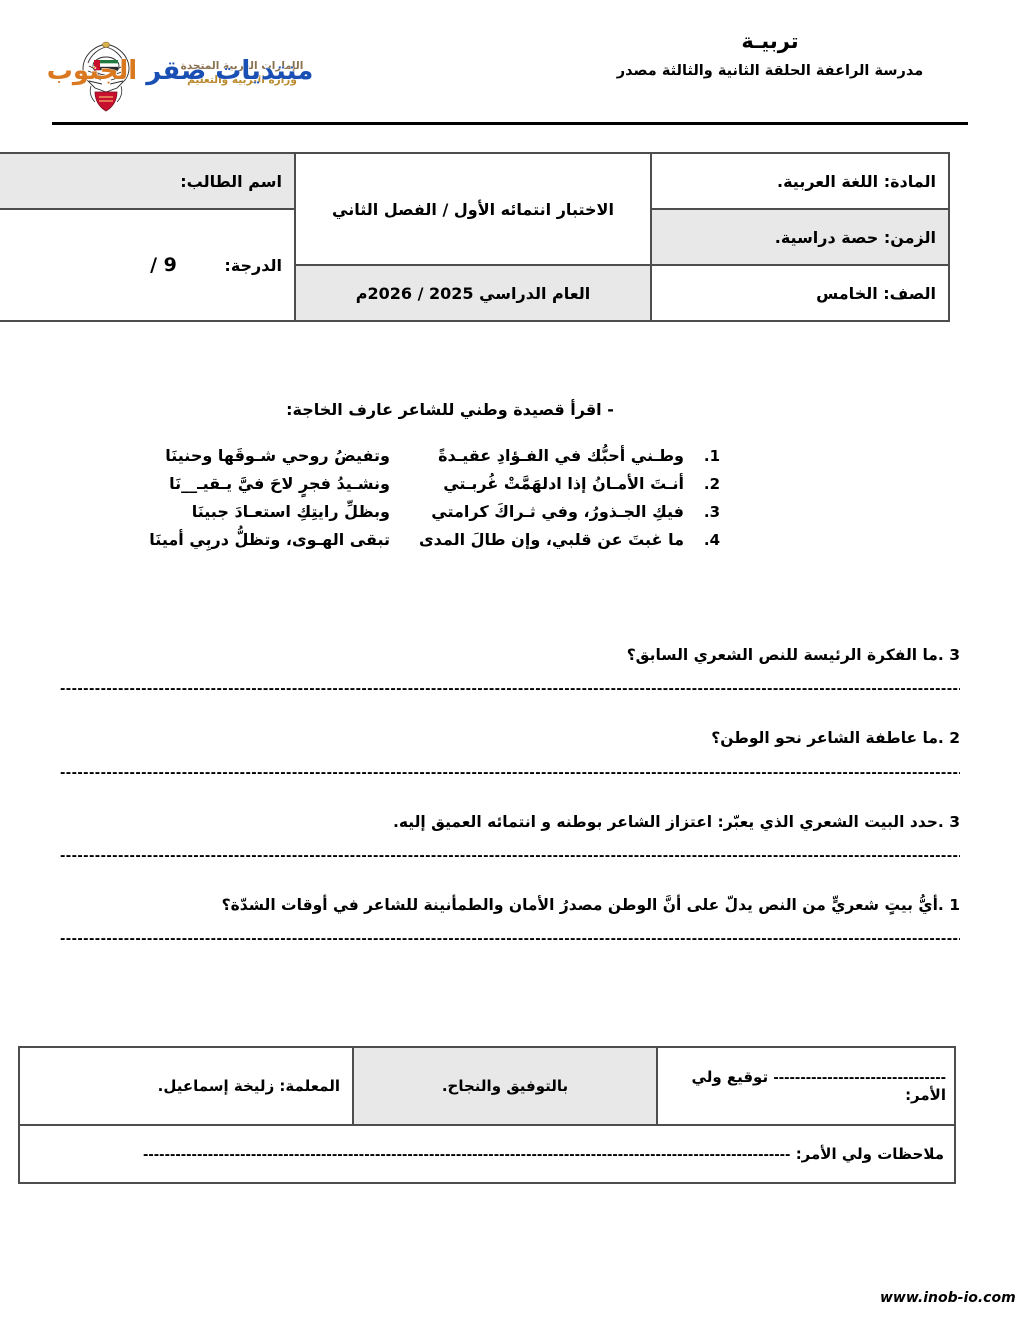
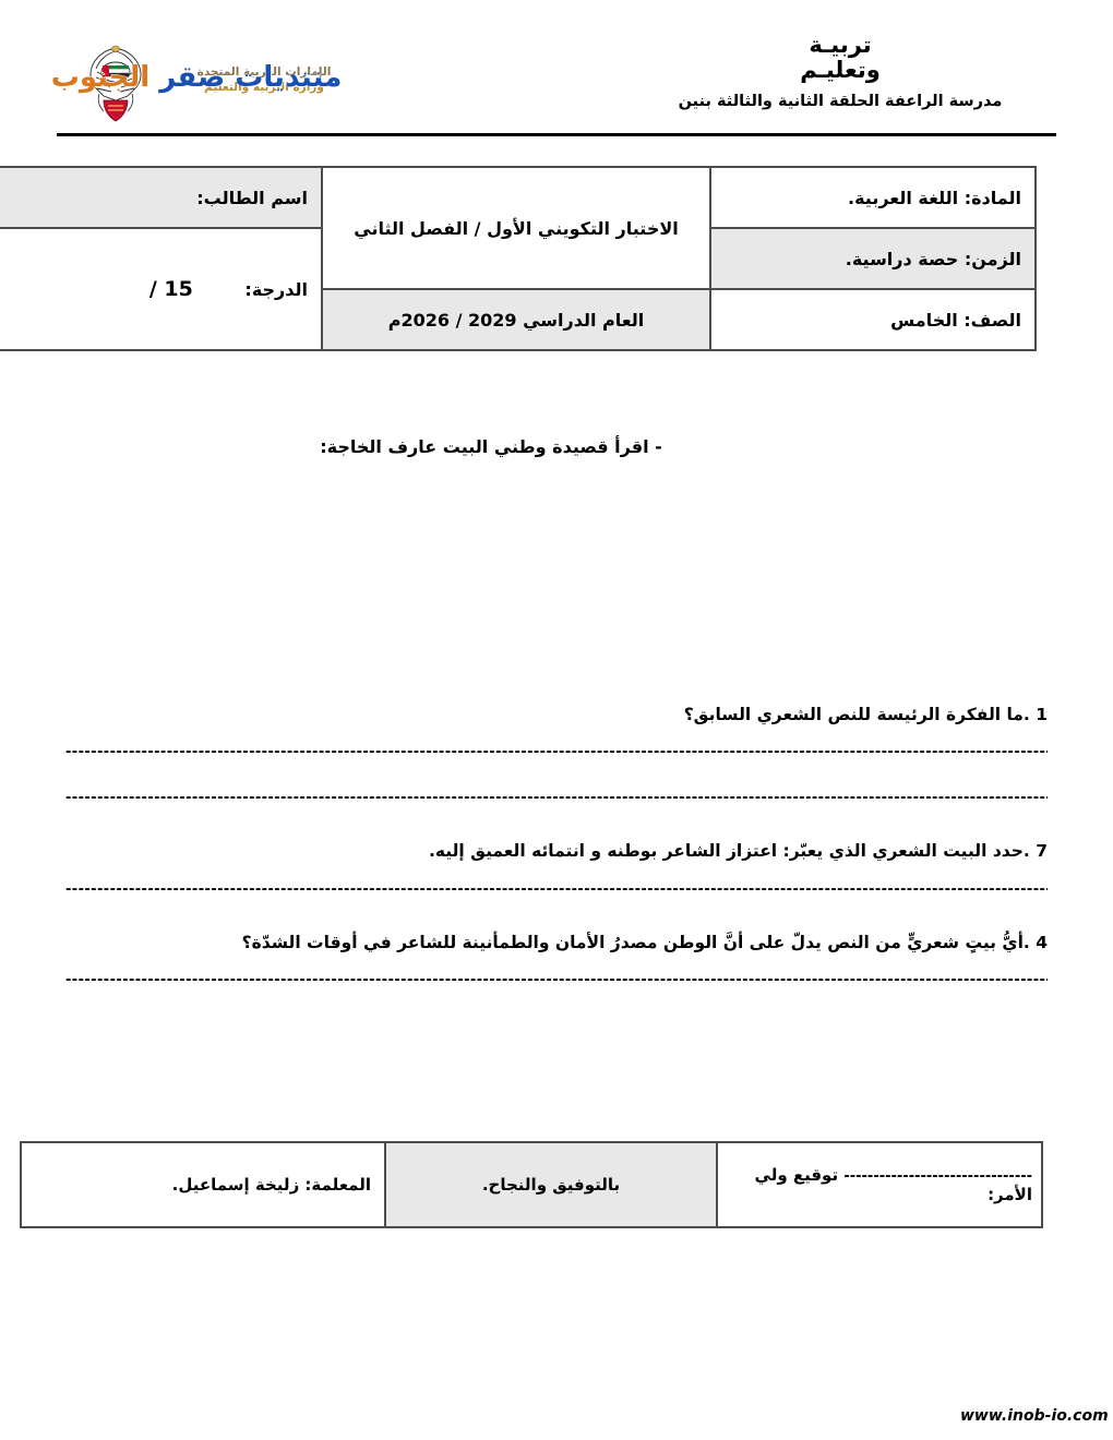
  تربيـة
+ وتعليـم
- مدرسة الراعفة الحلقة الثانية والثالثة مصدر
+ مدرسة الراعفة الحلقة الثانية والثالثة بنين
  الإمارات العربية المتحدة
  وزارة التربية والتعليم
  منتديات صقر الجنوب
- المادة: اللغة العربية.	الاختبار انتمائه الأول / الفصل الثاني	اسم الطالب:
+ المادة: اللغة العربية.	الاختبار التكويني الأول / الفصل الثاني	اسم الطالب:
- الزمن: حصة دراسية.	الدرجة: / 9
+ الزمن: حصة دراسية.	الدرجة: / 15
- الصف: الخامس	العام الدراسي 2025 / 2026م
+ الصف: الخامس	العام الدراسي 2029 / 2026م
- - اقرأ قصيدة وطني للشاعر عارف الخاجة:
+ - اقرأ قصيدة وطني البيت عارف الخاجة:
- 1.
- وطـني أحبُّك في الفـؤادِ عقيـدةً
- وتفيضُ روحي شـوقَها وحنينَا
- 2.
- أنـتَ الأمـانُ إذا ادلهَمَّتْ غُربـتي
- ونشـيدُ فجرٍ لاحَ فيَّ يـقيـ__نَا
- 3.
- فيكِ الجـذورُ، وفي ثـراكَ كرامتي
- وبظلِّ رايتِكِ استعـادَ جبينَا
- 4.
- ما غبتَ عن قلبي، وإن طالَ المدى
- تبقى الهـوى، وتظلُّ دربِي أمينَا
- 3 .ما الفكرة الرئيسة للنص الشعري السابق؟
+ 1 .ما الفكرة الرئيسة للنص الشعري السابق؟
  -----------------------------------------------------------------------------------------------------------------------------------------------------------
- 2 .ما عاطفة الشاعر نحو الوطن؟
  -----------------------------------------------------------------------------------------------------------------------------------------------------------
- 3 .حدد البيت الشعري الذي يعبّر: اعتزاز الشاعر بوطنه و انتمائه العميق إليه.
+ 7 .حدد البيت الشعري الذي يعبّر: اعتزاز الشاعر بوطنه و انتمائه العميق إليه.
  -----------------------------------------------------------------------------------------------------------------------------------------------------------
- 1 .أيُّ بيتٍ شعريٍّ من النص يدلّ على أنَّ الوطن مصدرُ الأمان والطمأنينة للشاعر في أوقات الشدّة؟
+ 4 .أيُّ بيتٍ شعريٍّ من النص يدلّ على أنَّ الوطن مصدرُ الأمان والطمأنينة للشاعر في أوقات الشدّة؟
  -----------------------------------------------------------------------------------------------------------------------------------------------------------
  -------------------------------- توقيع ولي الأمر:	بالتوفيق والنجاح.	المعلمة: زليخة إسماعيل.
- ملاحظات ولي الأمر: ------------------------------------------------------------------------------------------------------------------------
  www.inob-io.com
